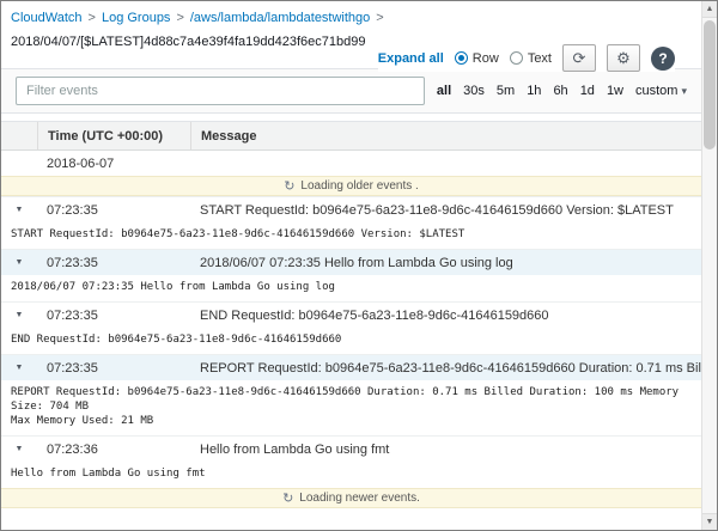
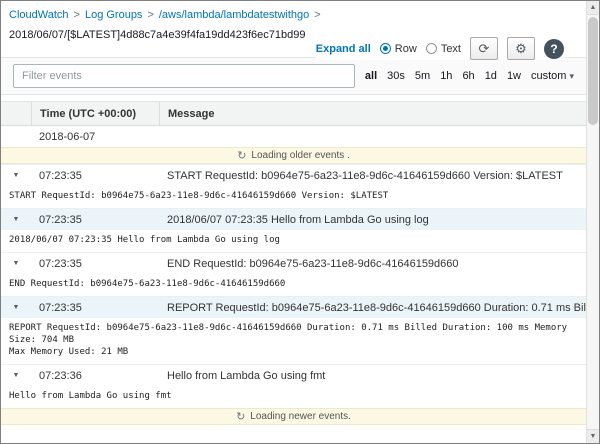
  CloudWatch > Log Groups > /aws/lambda/lambdatestwithgo >
- 2018/04/07/[$LATEST]4d88c7a4e39f4fa19dd423f6ec71bd99
+ 2018/06/07/[$LATEST]4d88c7a4e39f4fa19dd423f6ec71bd99
  Expand all
  Row
  Text
  ⟳
  ⚙
  ?
  Filter events
  all
  30s
  5m
  1h
  6h
  1d
  1w
  custom
  ▾
  Time (UTC +00:00)
  Message
  2018-06-07
  ↻
  Loading older events .
  07:23:35
  START RequestId: b0964e75-6a23-11e8-9d6c-41646159d660 Version: $LATEST
  START RequestId: b0964e75-6a23-11e8-9d6c-41646159d660 Version: $LATEST
  07:23:35
  2018/06/07 07:23:35 Hello from Lambda Go using log
  2018/06/07 07:23:35 Hello from Lambda Go using log
  07:23:35
  END RequestId: b0964e75-6a23-11e8-9d6c-41646159d660
  END RequestId: b0964e75-6a23-11e8-9d6c-41646159d660
  07:23:35
  REPORT RequestId: b0964e75-6a23-11e8-9d6c-41646159d660 Duration: 0.71 ms Billed Duration: 100 ms Memory Size: 704 MB
  Max Memory Used: 21 MB
  07:23:36
  Hello from Lambda Go using fmt
  Hello from Lambda Go using fmt
  ↻
  Loading newer events.
